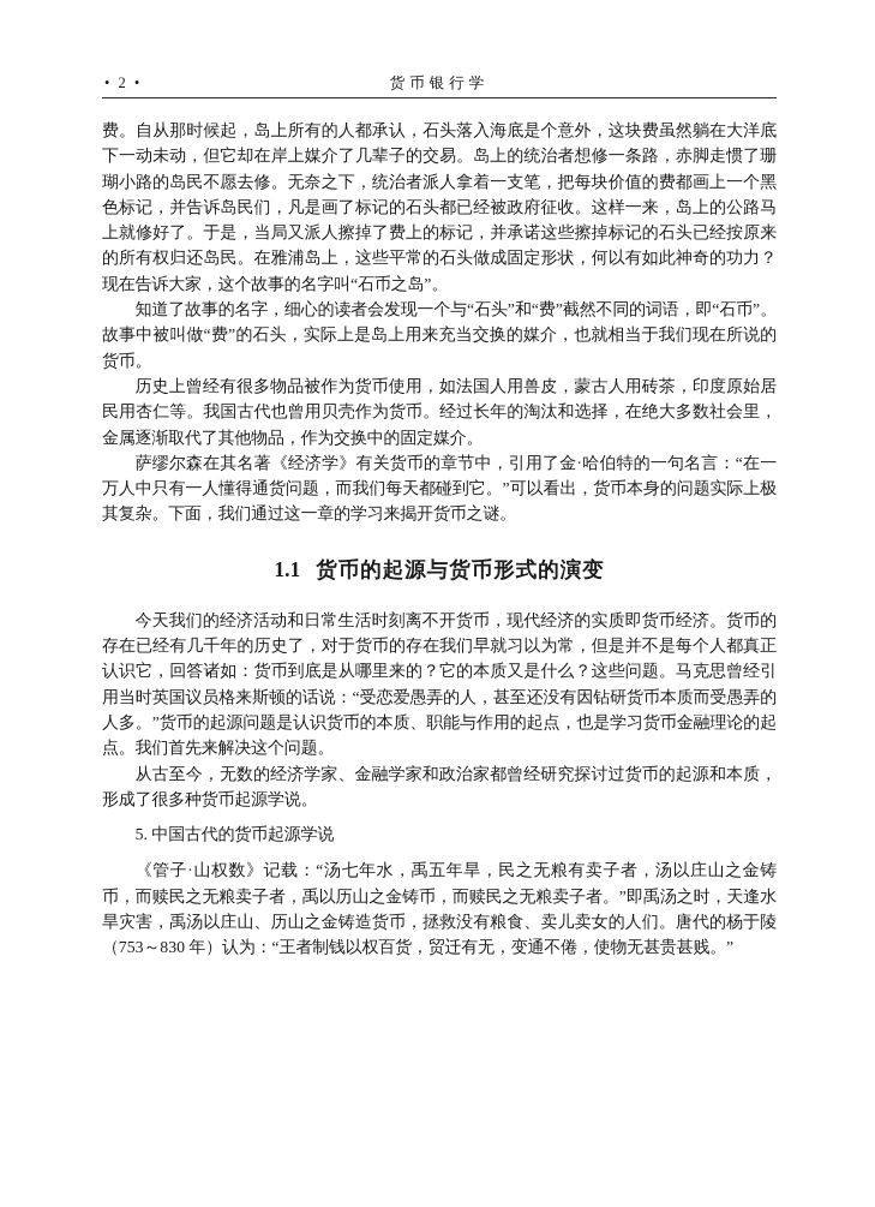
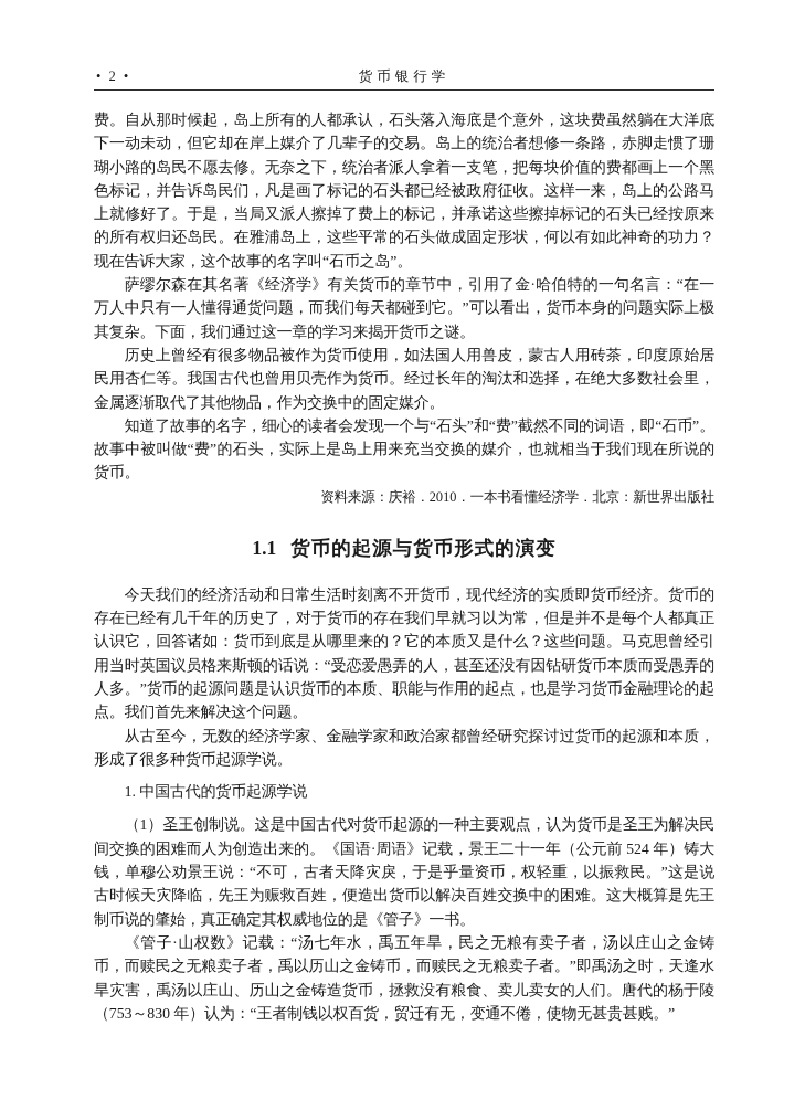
  • 2 •
  货币银行学
  费。自从那时候起，岛上所有的人都承认，石头落入海底是个意外，这块费虽然躺在大洋底下一动未动，但它却在岸上媒介了几辈子的交易。岛上的统治者想修一条路，赤脚走惯了珊瑚小路的岛民不愿去修。无奈之下，统治者派人拿着一支笔，把每块价值的费都画上一个黑色标记，并告诉岛民们，凡是画了标记的石头都已经被政府征收。这样一来，岛上的公路马上就修好了。于是，当局又派人擦掉了费上的标记，并承诺这些擦掉标记的石头已经按原来的所有权归还岛民。在雅浦岛上，这些平常的石头做成固定形状，何以有如此神奇的功力？现在告诉大家，这个故事的名字叫“石币之岛”。
- 知道了故事的名字，细心的读者会发现一个与“石头”和“费”截然不同的词语，即“石币”。故事中被叫做“费”的石头，实际上是岛上用来充当交换的媒介，也就相当于我们现在所说的货币。
+ 萨缪尔森在其名著《经济学》有关货币的章节中，引用了金·哈伯特的一句名言：“在一万人中只有一人懂得通货问题，而我们每天都碰到它。”可以看出，货币本身的问题实际上极其复杂。下面，我们通过这一章的学习来揭开货币之谜。
  历史上曾经有很多物品被作为货币使用，如法国人用兽皮，蒙古人用砖茶，印度原始居民用杏仁等。我国古代也曾用贝壳作为货币。经过长年的淘汰和选择，在绝大多数社会里，金属逐渐取代了其他物品，作为交换中的固定媒介。
- 萨缪尔森在其名著《经济学》有关货币的章节中，引用了金·哈伯特的一句名言：“在一万人中只有一人懂得通货问题，而我们每天都碰到它。”可以看出，货币本身的问题实际上极其复杂。下面，我们通过这一章的学习来揭开货币之谜。
+ 知道了故事的名字，细心的读者会发现一个与“石头”和“费”截然不同的词语，即“石币”。故事中被叫做“费”的石头，实际上是岛上用来充当交换的媒介，也就相当于我们现在所说的货币。
+ 资料来源：庆裕．2010．一本书看懂经济学．北京：新世界出版社
  1.1 货币的起源与货币形式的演变
  今天我们的经济活动和日常生活时刻离不开货币，现代经济的实质即货币经济。货币的存在已经有几千年的历史了，对于货币的存在我们早就习以为常，但是并不是每个人都真正认识它，回答诸如：货币到底是从哪里来的？它的本质又是什么？这些问题。马克思曾经引用当时英国议员格来斯顿的话说：“受恋爱愚弄的人，甚至还没有因钻研货币本质而受愚弄的人多。”货币的起源问题是认识货币的本质、职能与作用的起点，也是学习货币金融理论的起点。我们首先来解决这个问题。
  从古至今，无数的经济学家、金融学家和政治家都曾经研究探讨过货币的起源和本质，形成了很多种货币起源学说。
- 5. 中国古代的货币起源学说
+ 1. 中国古代的货币起源学说
+ （1）圣王创制说。这是中国古代对货币起源的一种主要观点，认为货币是圣王为解决民间交换的困难而人为创造出来的。《国语·周语》记载，景王二十一年（公元前 524 年）铸大钱，单穆公劝景王说：“不可，古者天降灾戾，于是乎量资币，权轻重，以振救民。”这是说古时候天灾降临，先王为赈救百姓，便造出货币以解决百姓交换中的困难。这大概算是先王制币说的肇始，真正确定其权威地位的是《管子》一书。
  《管子·山权数》记载：“汤七年水，禹五年旱，民之无粮有卖子者，汤以庄山之金铸币，而赎民之无粮卖子者，禹以历山之金铸币，而赎民之无粮卖子者。”即禹汤之时，天逢水旱灾害，禹汤以庄山、历山之金铸造货币，拯救没有粮食、卖儿卖女的人们。唐代的杨于陵（753～830 年）认为：“王者制钱以权百货，贸迁有无，变通不倦，使物无甚贵甚贱。”
